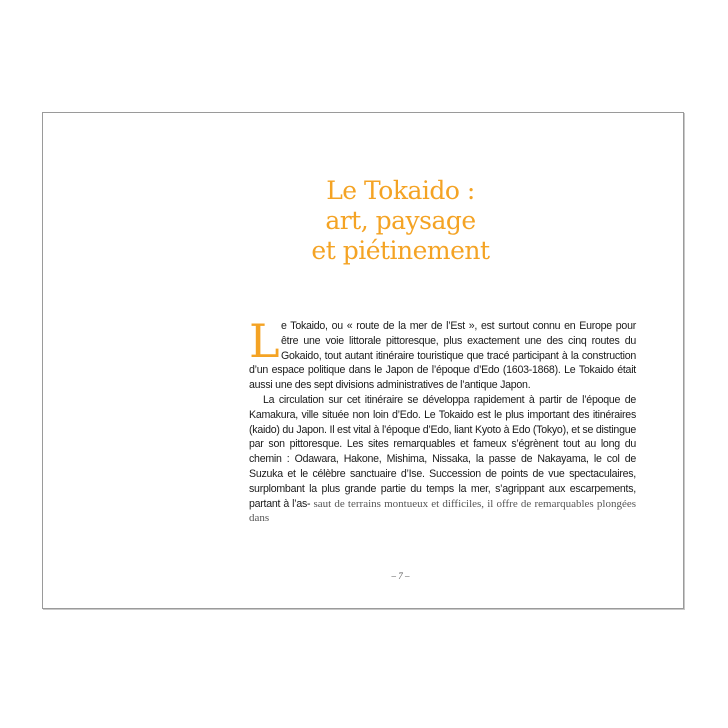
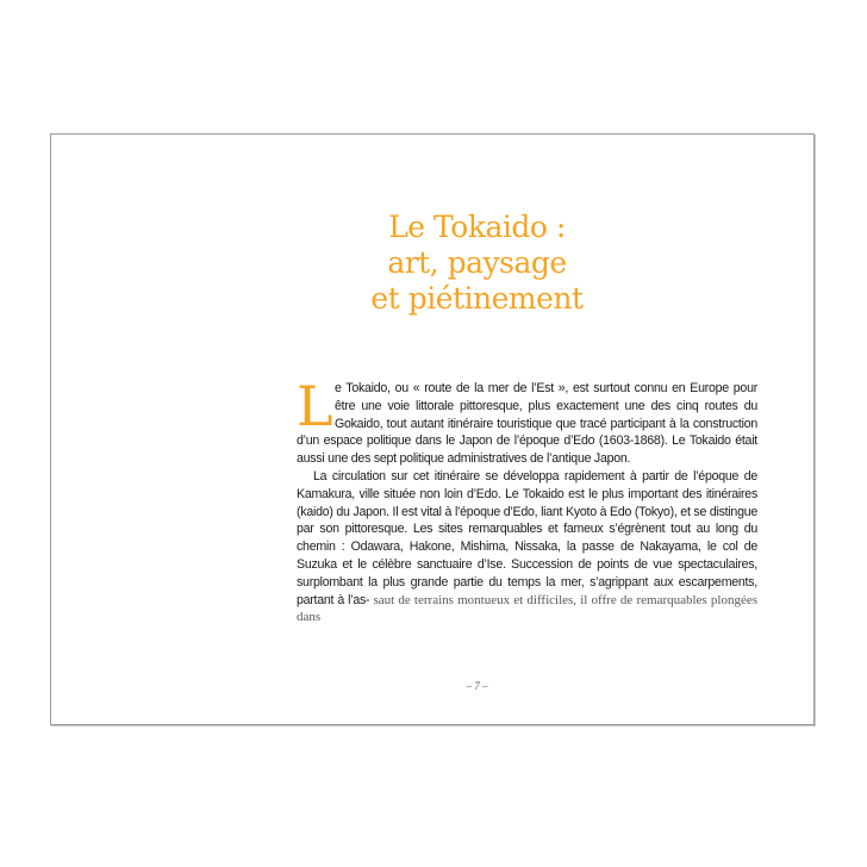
  Le Tokaido :
  art, paysage
  et piétinement
  L
- e Tokaido, ou « route de la mer de l’Est », est surtout connu en Europe pour être une voie littorale pittoresque, plus exactement une des cinq routes du Gokaido, tout autant itinéraire touristique que tracé participant à la construction d’un espace politique dans le Japon de l’époque d’Edo (1603-1868). Le Tokaido était aussi une des sept divisions administratives de l’antique Japon.
+ e Tokaido, ou « route de la mer de l’Est », est surtout connu en Europe pour être une voie littorale pittoresque, plus exactement une des cinq routes du Gokaido, tout autant itinéraire touristique que tracé participant à la construction d’un espace politique dans le Japon de l’époque d’Edo (1603-1868). Le Tokaido était aussi une des sept politique administratives de l’antique Japon.
  La circulation sur cet itinéraire se développa rapidement à partir de l’époque de Kamakura, ville située non loin d’Edo. Le Tokaido est le plus important des itinéraires (kaido) du Japon. Il est vital à l’époque d’Edo, liant Kyoto à Edo (Tokyo), et se distingue par son pittoresque. Les sites remarquables et fameux s’égrènent tout au long du chemin : Odawara, Hakone, Mishima, Nissaka, la passe de Nakayama, le col de Suzuka et le célèbre sanctuaire d’Ise. Succession de points de vue spectaculaires, surplombant la plus grande partie du temps la mer, s’agrippant aux escarpements, partant à l’as- saut de terrains montueux et difficiles, il offre de remarquables plongées dans
  – 7 –
